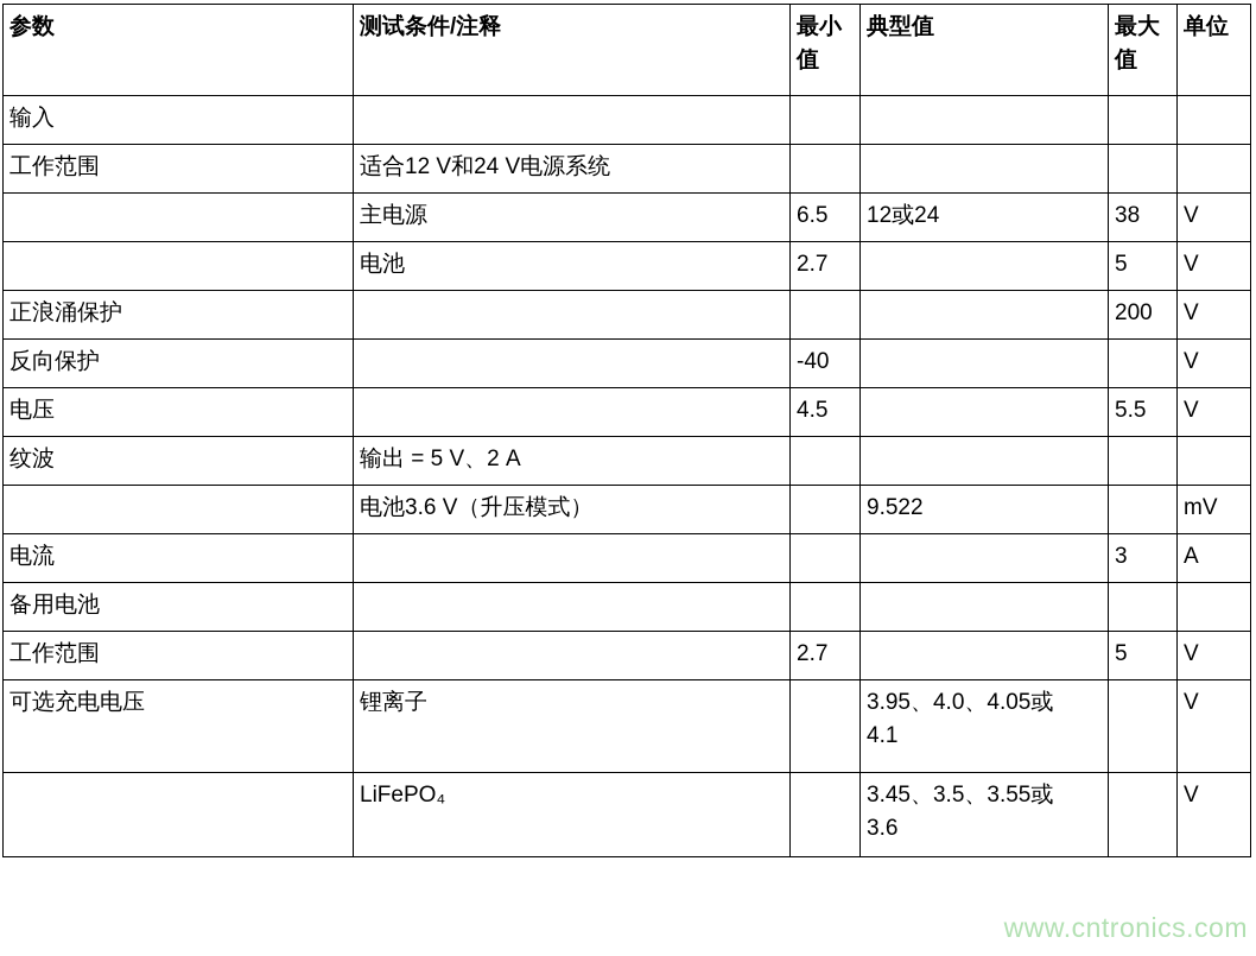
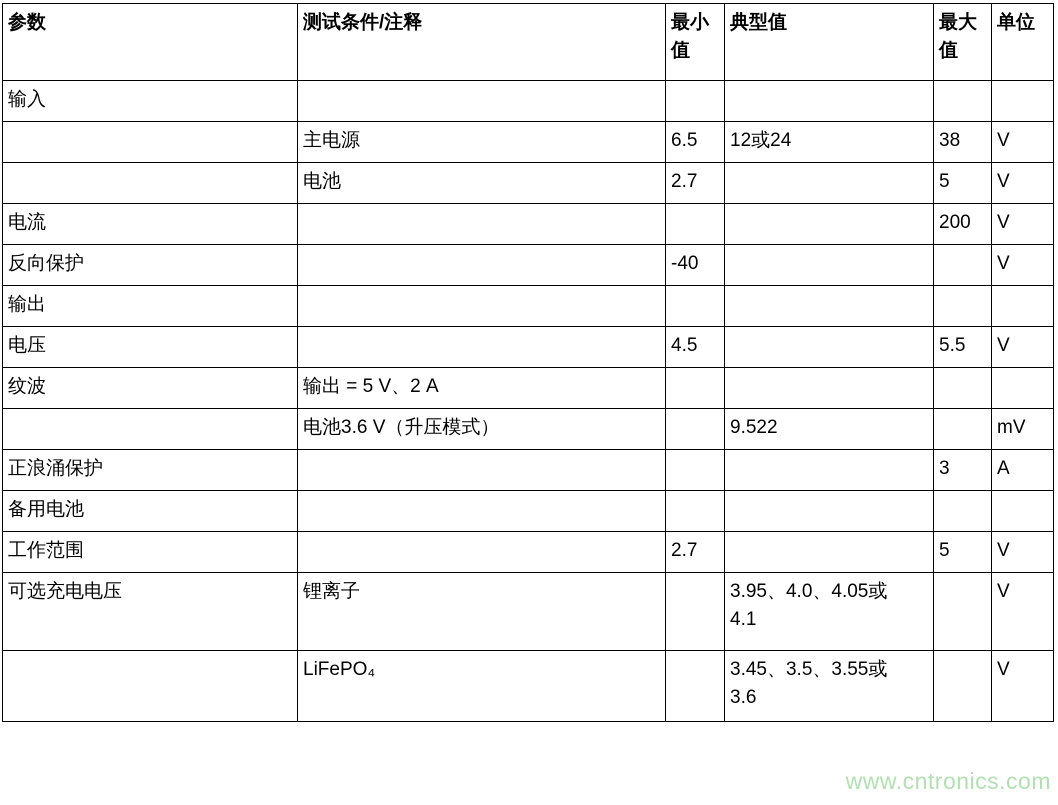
  参数	测试条件/注释	最小值	典型值	最大值	单位
  输入
- 工作范围	适合12 V和24 V电源系统
  	主电源	6.5	12或24	38	V
  	电池	2.7		5	V
- 正浪涌保护				200	V
+ 电流				200	V
  反向保护		-40			V
+ 输出
  电压		4.5		5.5	V
  纹波	输出 = 5 V、2 A
  	电池3.6 V（升压模式）		9.522		mV
- 电流				3	A
+ 正浪涌保护				3	A
  备用电池
  工作范围		2.7		5	V
  可选充电电压	锂离子		3.95、4.0、4.05或 4.1		V
  	LiFePO₄		3.45、3.5、3.55或 3.6		V
  www.cntronics.com
